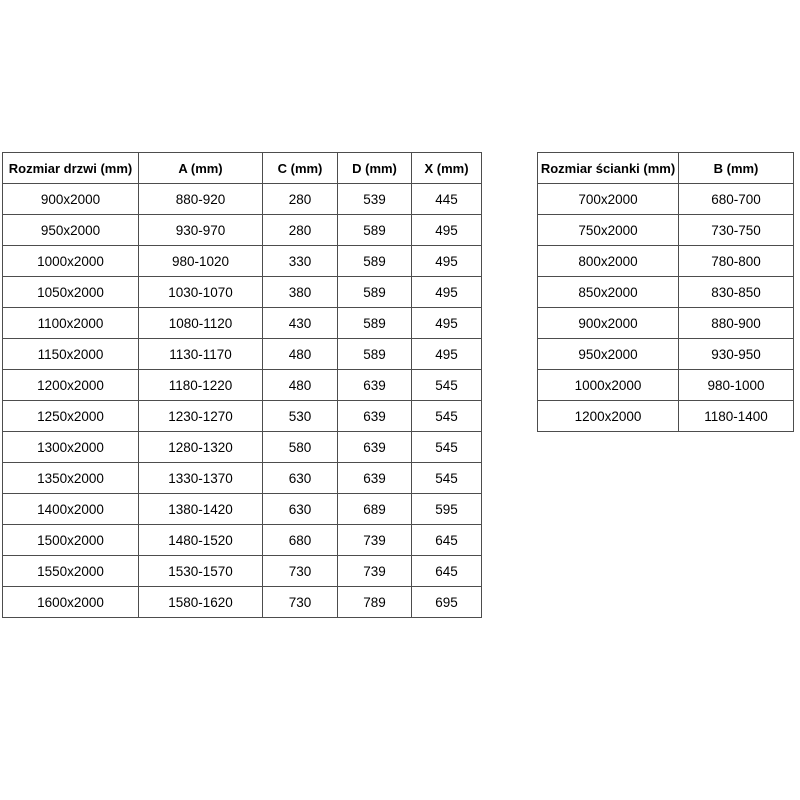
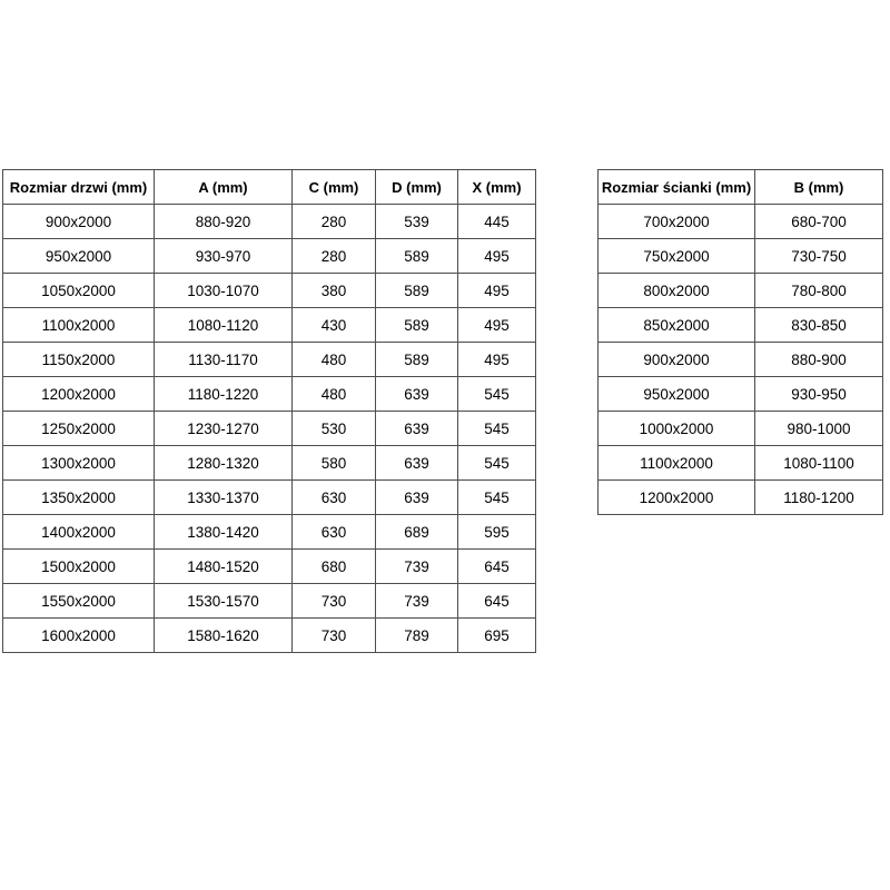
  Rozmiar drzwi (mm)	A (mm)	C (mm)	D (mm)	X (mm)
  900x2000	880-920	280	539	445
  950x2000	930-970	280	589	495
- 1000x2000	980-1020	330	589	495
  1050x2000	1030-1070	380	589	495
  1100x2000	1080-1120	430	589	495
  1150x2000	1130-1170	480	589	495
  1200x2000	1180-1220	480	639	545
  1250x2000	1230-1270	530	639	545
  1300x2000	1280-1320	580	639	545
  1350x2000	1330-1370	630	639	545
  1400x2000	1380-1420	630	689	595
  1500x2000	1480-1520	680	739	645
  1550x2000	1530-1570	730	739	645
  1600x2000	1580-1620	730	789	695
  Rozmiar ścianki (mm)	B (mm)
  700x2000	680-700
  750x2000	730-750
  800x2000	780-800
  850x2000	830-850
  900x2000	880-900
  950x2000	930-950
  1000x2000	980-1000
+ 1100x2000	1080-1100
- 1200x2000	1180-1400
+ 1200x2000	1180-1200
